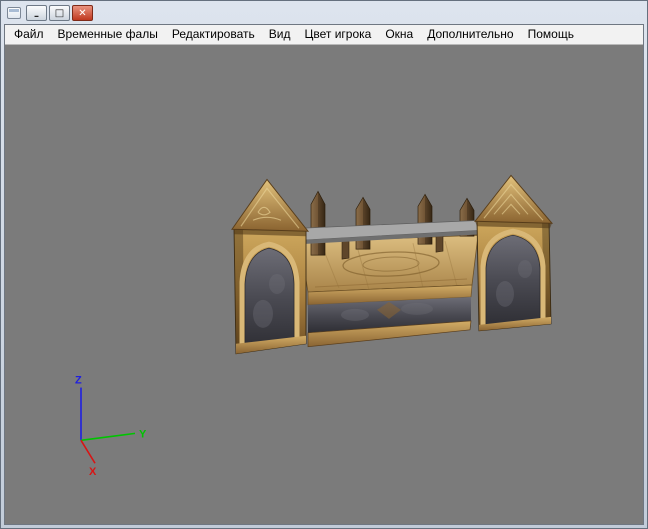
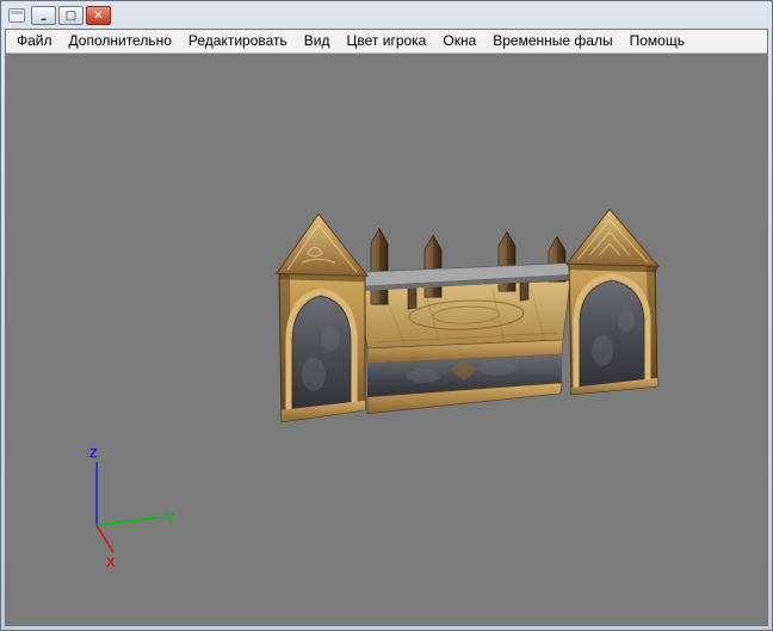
  –
  □
  ✕
  Файл
- Временные фалы
+ Дополнительно
  Редактировать
  Вид
  Цвет игрока
  Окна
- Дополнительно
+ Временные фалы
  Помощь
  Z
  Y
  X
